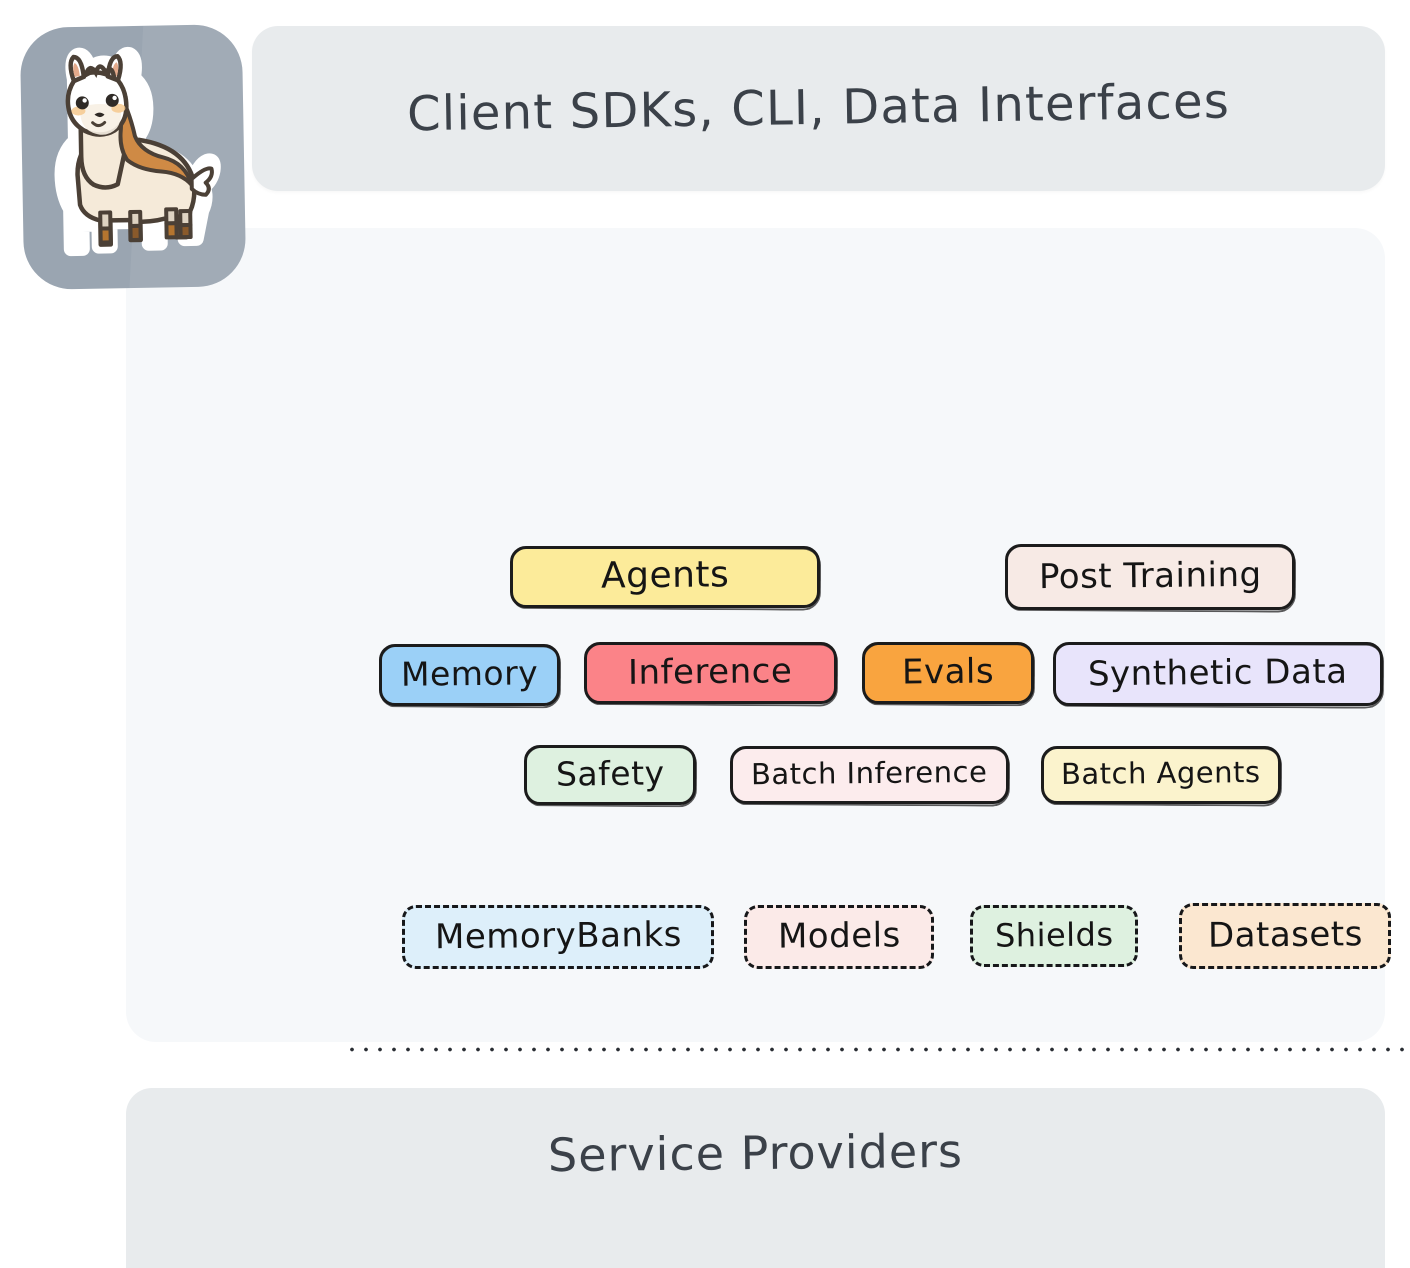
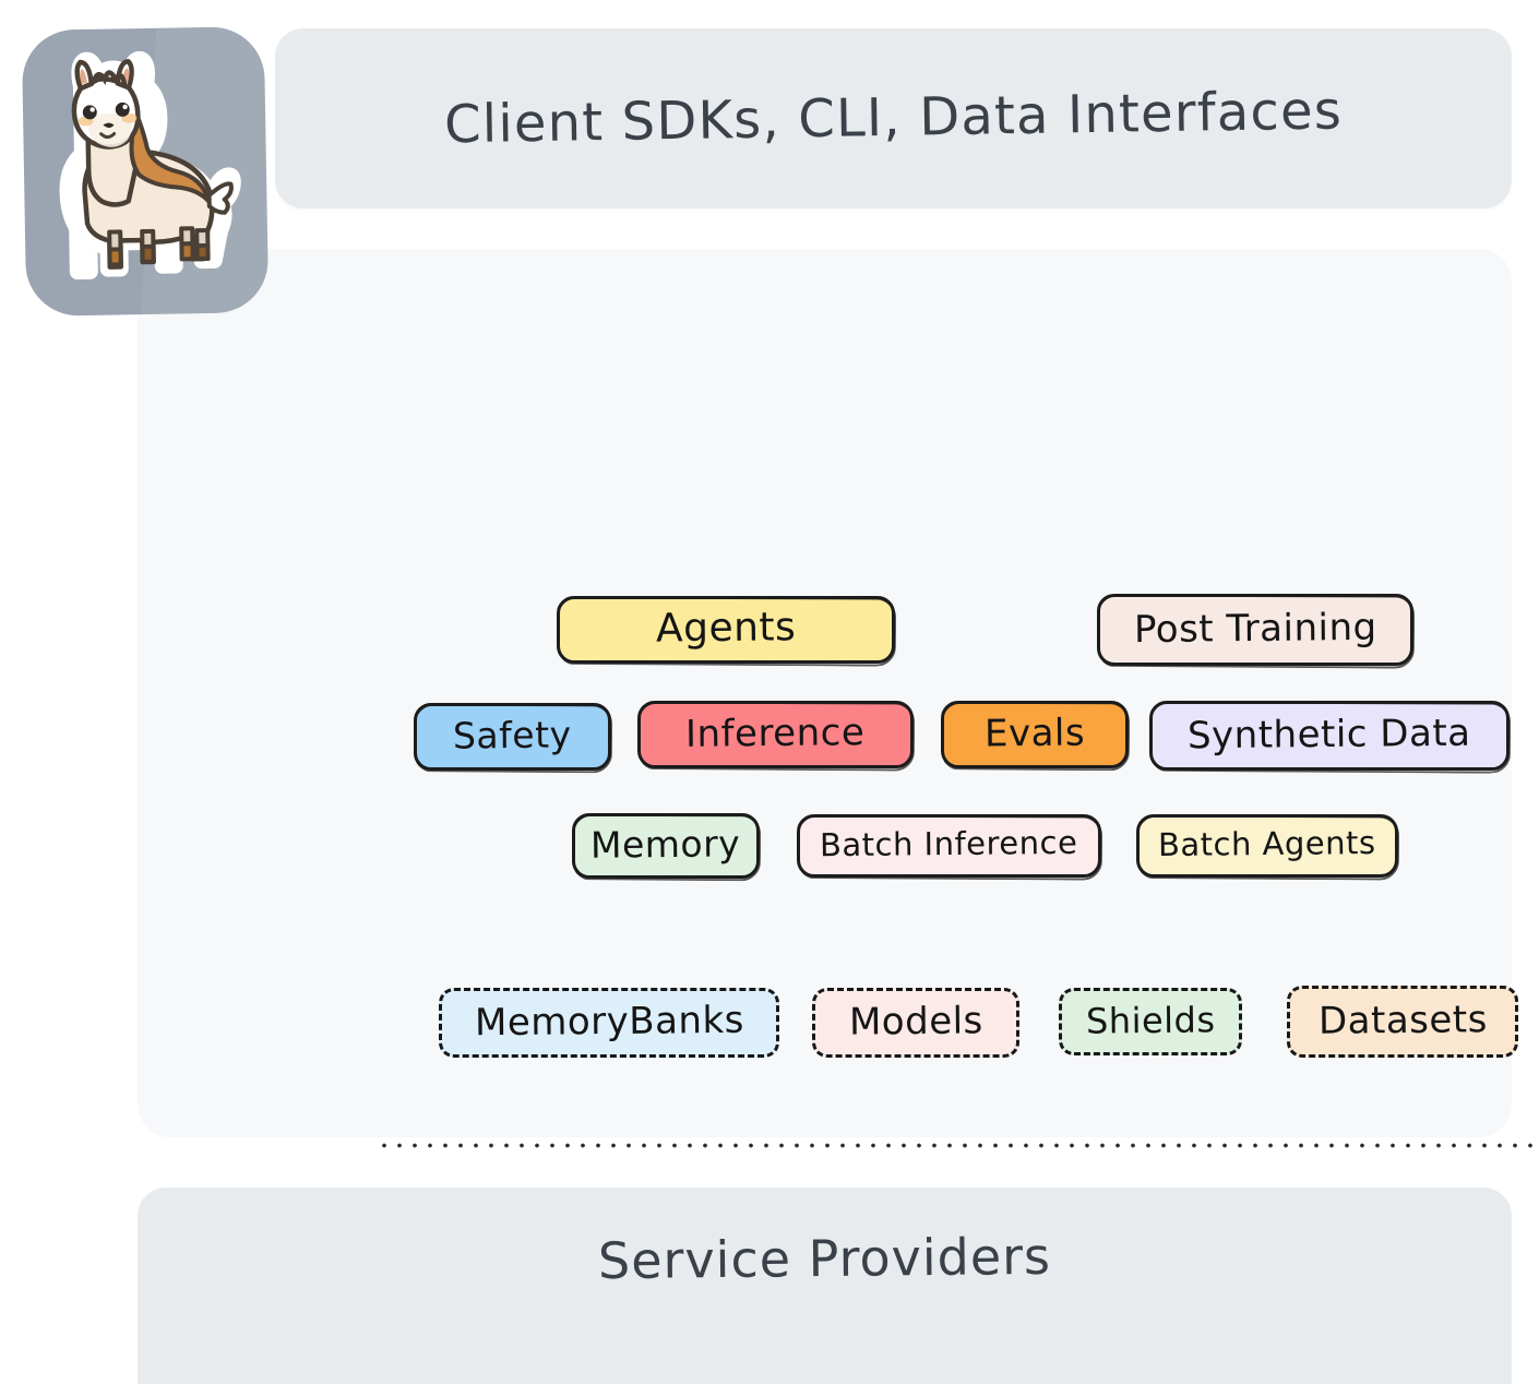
  Client SDKs, CLI, Data Interfaces
  Agents
  Post Training
- Memory
+ Safety
  Inference
  Evals
  Synthetic Data
- Safety
+ Memory
  Batch Inference
  Batch Agents
  MemoryBanks
  Models
  Shields
  Datasets
  Service Providers
